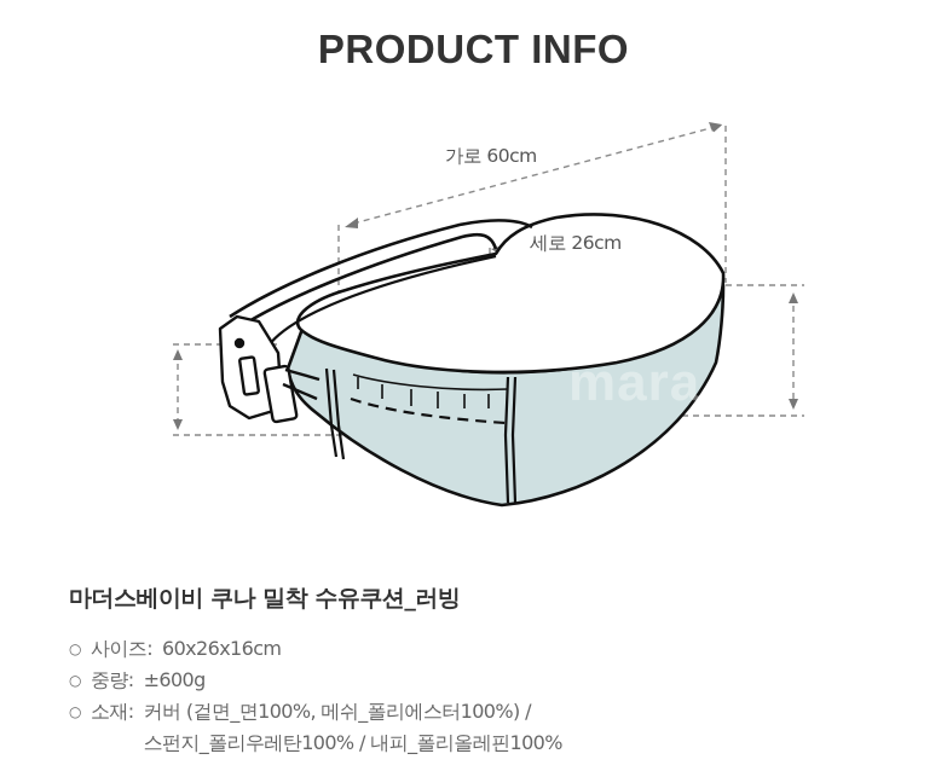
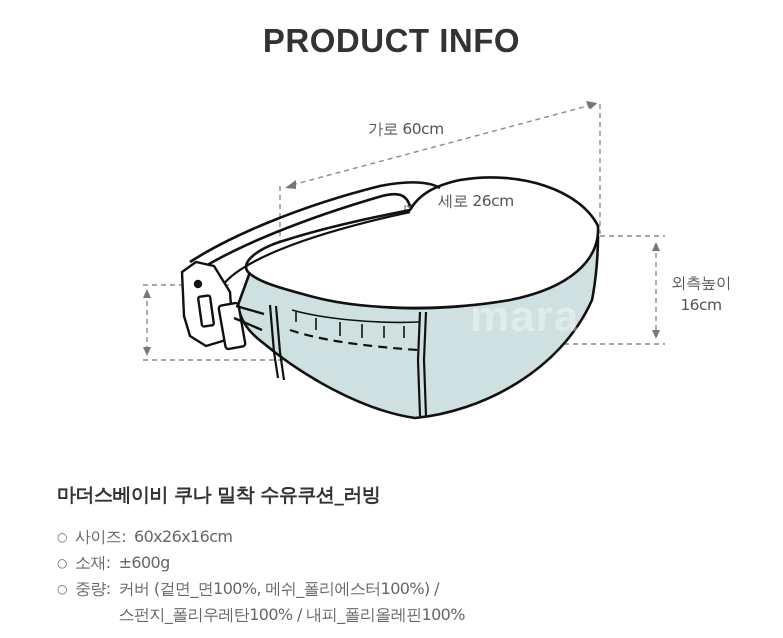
  PRODUCT INFO
  mara
  가로 60cm
  세로 26cm
+ 외측높이
+ 16cm
  마더스베이비 쿠나 밀착 수유쿠션_러빙
  ○
  사이즈:
  60x26x16cm
  ○
- 중량:
+ 소재:
  ±600g
  ○
- 소재:
+ 중량:
  커버 (겉면_면100%, 메쉬_폴리에스터100%) /
  스펀지_폴리우레탄100% / 내피_폴리올레핀100%
